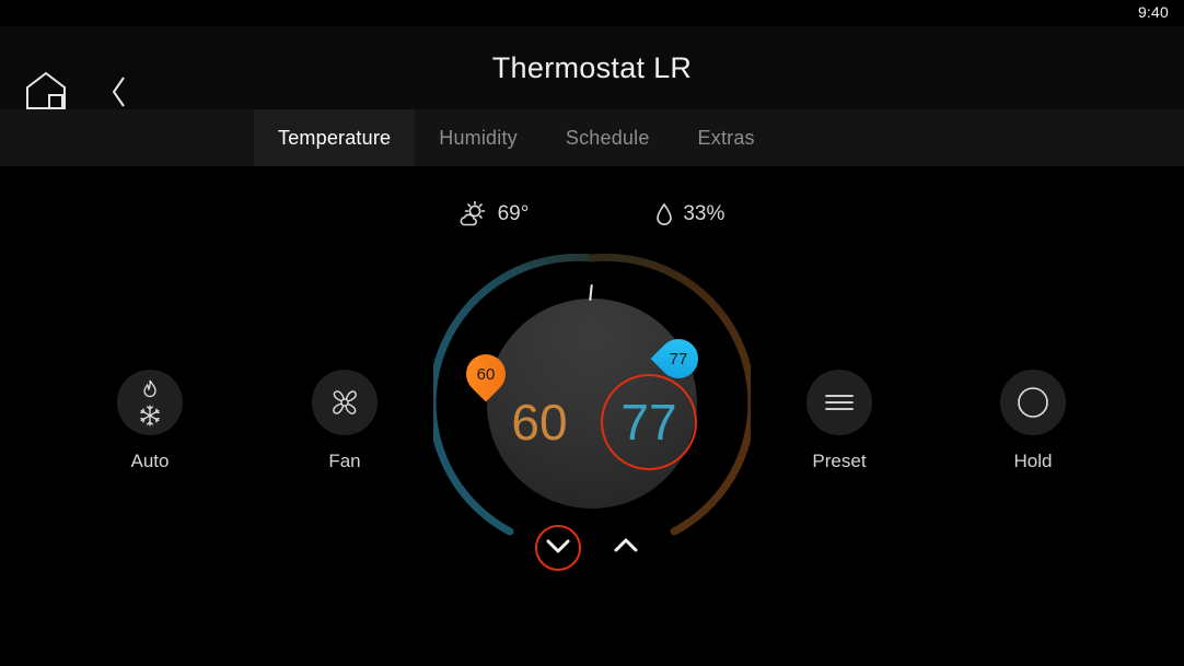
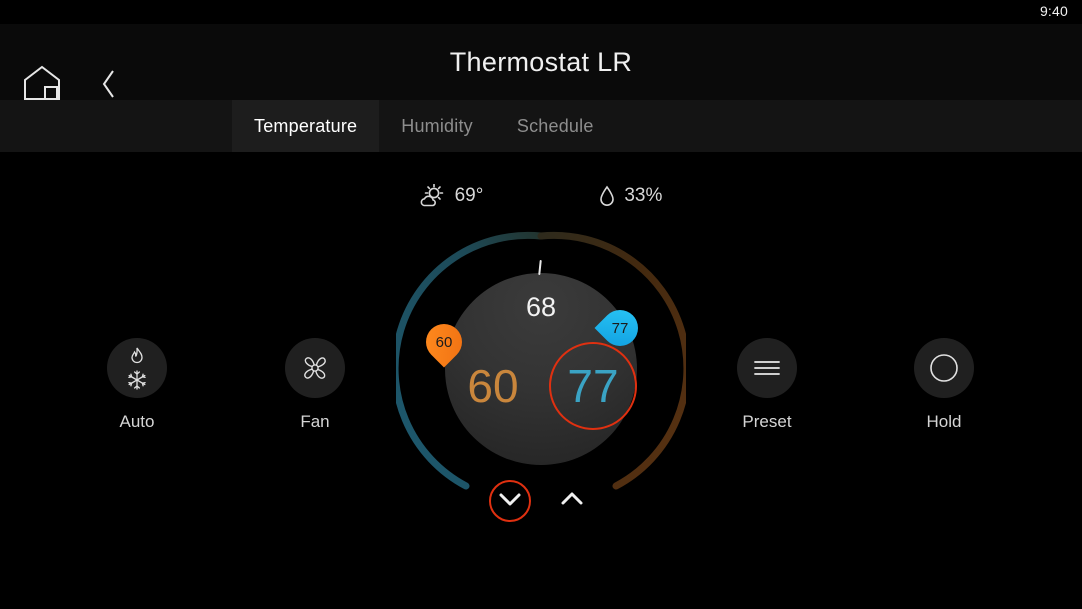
  9:40
  Thermostat LR
  Temperature
  Humidity
  Schedule
- Extras
  69°
  33%
+ 68
  60
  77
  60
  77
  Auto
  Fan
  Preset
  Hold
